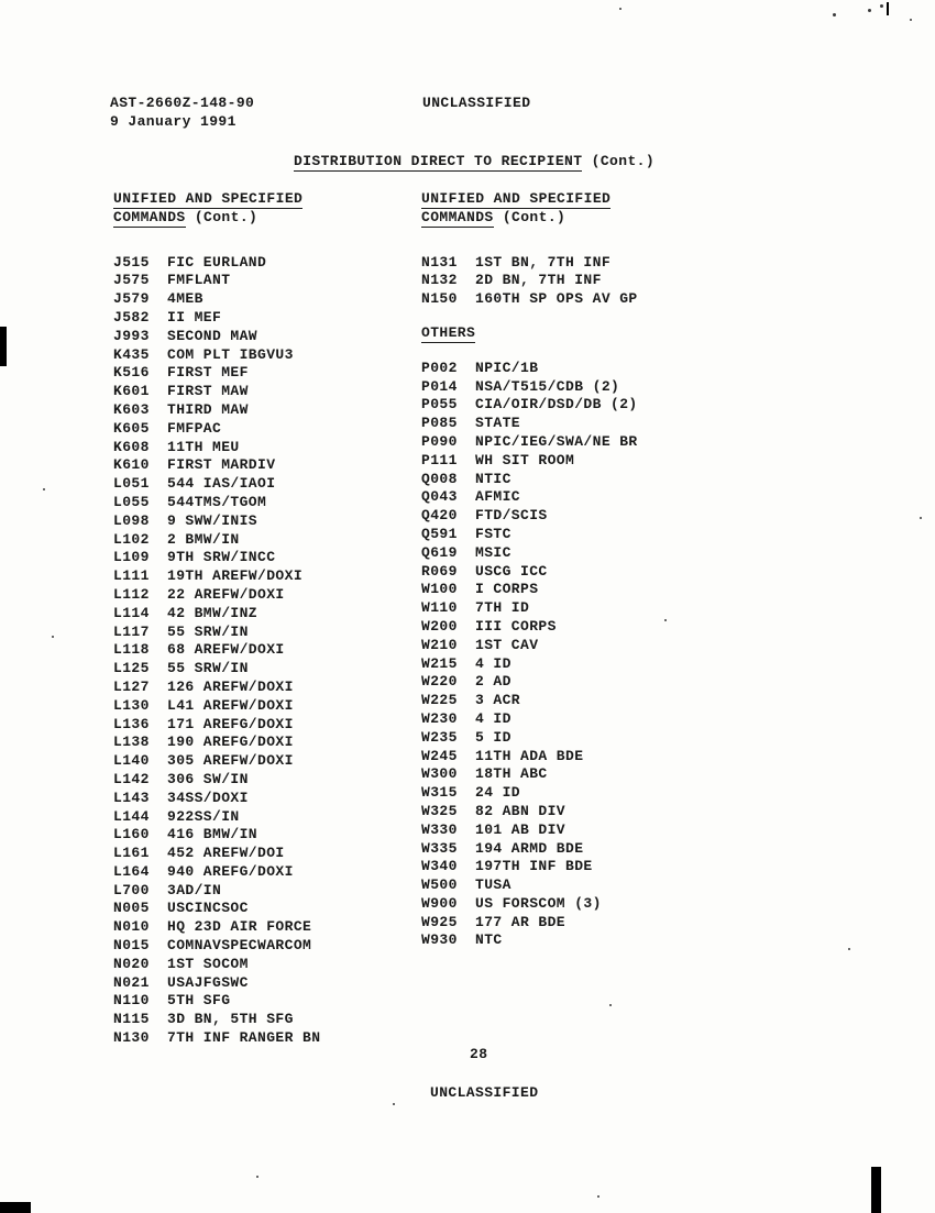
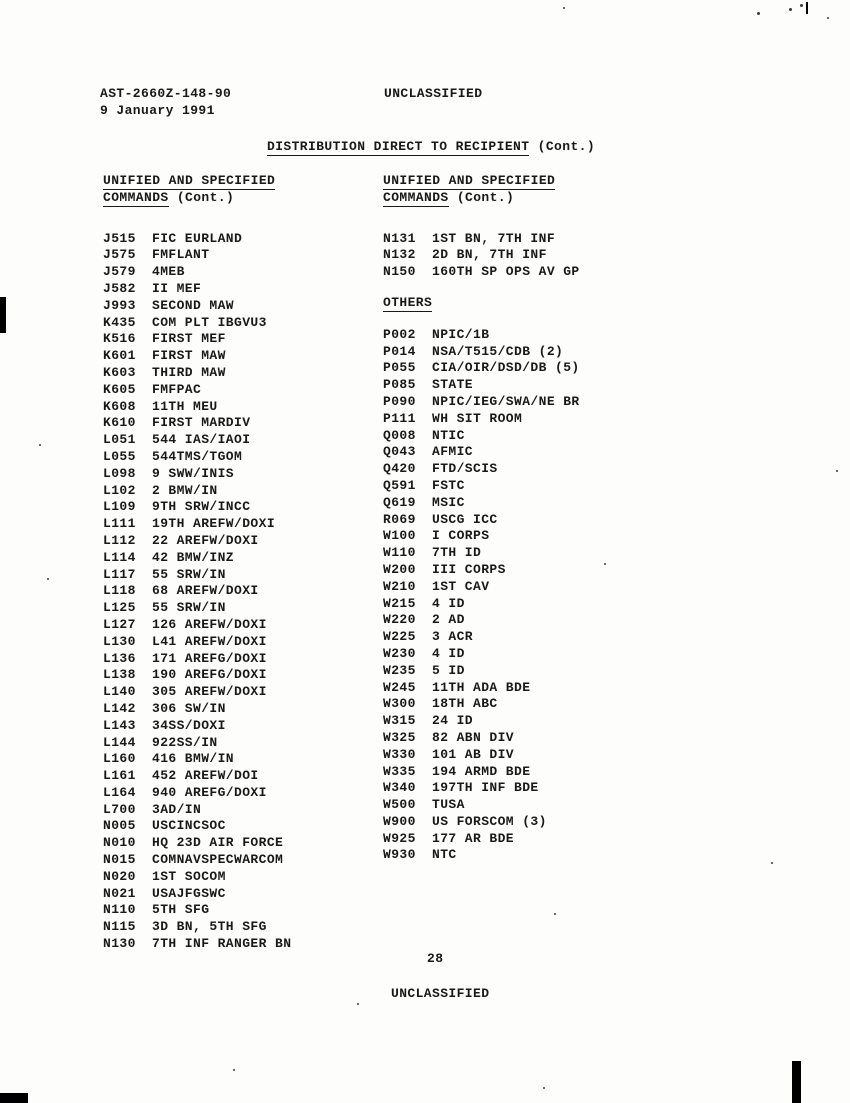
  AST-2660Z-148-90
  9 January 1991
  UNCLASSIFIED
  DISTRIBUTION DIRECT TO RECIPIENT (Cont.)
  UNIFIED AND SPECIFIED
  COMMANDS (Cont.)
  J515 FIC EURLAND
  J575 FMFLANT
  J579 4MEB
  J582 II MEF
  J993 SECOND MAW
  K435 COM PLT IBGVU3
  K516 FIRST MEF
  K601 FIRST MAW
  K603 THIRD MAW
  K605 FMFPAC
  K608 11TH MEU
  K610 FIRST MARDIV
  L051 544 IAS/IAOI
  L055 544TMS/TGOM
  L098 9 SWW/INIS
  L102 2 BMW/IN
  L109 9TH SRW/INCC
  L111 19TH AREFW/DOXI
  L112 22 AREFW/DOXI
  L114 42 BMW/INZ
  L117 55 SRW/IN
  L118 68 AREFW/DOXI
  L125 55 SRW/IN
  L127 126 AREFW/DOXI
  L130 L41 AREFW/DOXI
  L136 171 AREFG/DOXI
  L138 190 AREFG/DOXI
  L140 305 AREFW/DOXI
  L142 306 SW/IN
  L143 34SS/DOXI
  L144 922SS/IN
  L160 416 BMW/IN
  L161 452 AREFW/DOI
  L164 940 AREFG/DOXI
  L700 3AD/IN
  N005 USCINCSOC
  N010 HQ 23D AIR FORCE
  N015 COMNAVSPECWARCOM
  N020 1ST SOCOM
  N021 USAJFGSWC
  N110 5TH SFG
  N115 3D BN, 5TH SFG
  N130 7TH INF RANGER BN
  UNIFIED AND SPECIFIED
  COMMANDS (Cont.)
  N131 1ST BN, 7TH INF
  N132 2D BN, 7TH INF
  N150 160TH SP OPS AV GP
  OTHERS
  P002 NPIC/1B
  P014 NSA/T515/CDB (2)
- P055 CIA/OIR/DSD/DB (2)
+ P055 CIA/OIR/DSD/DB (5)
  P085 STATE
  P090 NPIC/IEG/SWA/NE BR
  P111 WH SIT ROOM
  Q008 NTIC
  Q043 AFMIC
  Q420 FTD/SCIS
  Q591 FSTC
  Q619 MSIC
  R069 USCG ICC
  W100 I CORPS
  W110 7TH ID
  W200 III CORPS
  W210 1ST CAV
  W215 4 ID
  W220 2 AD
  W225 3 ACR
  W230 4 ID
  W235 5 ID
  W245 11TH ADA BDE
  W300 18TH ABC
  W315 24 ID
  W325 82 ABN DIV
  W330 101 AB DIV
  W335 194 ARMD BDE
  W340 197TH INF BDE
  W500 TUSA
  W900 US FORSCOM (3)
  W925 177 AR BDE
  W930 NTC
  28
  UNCLASSIFIED
